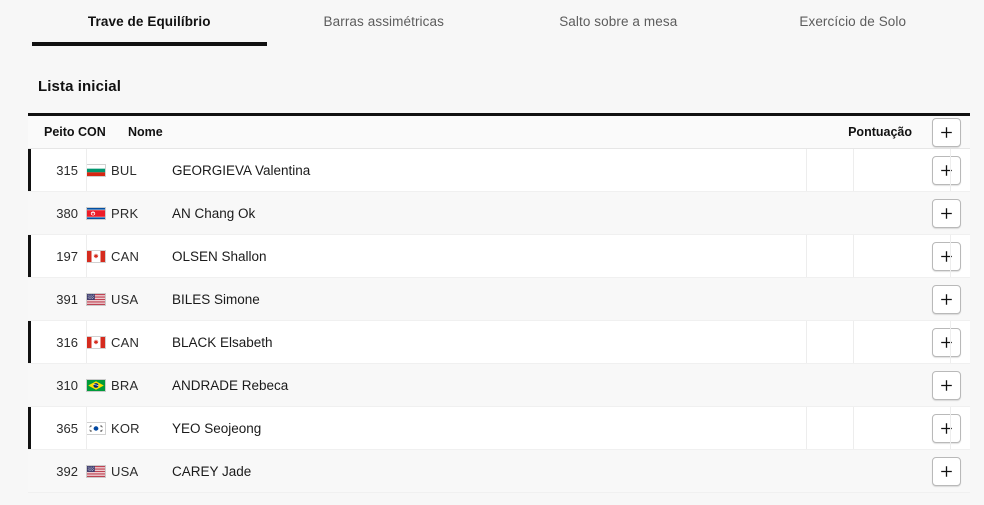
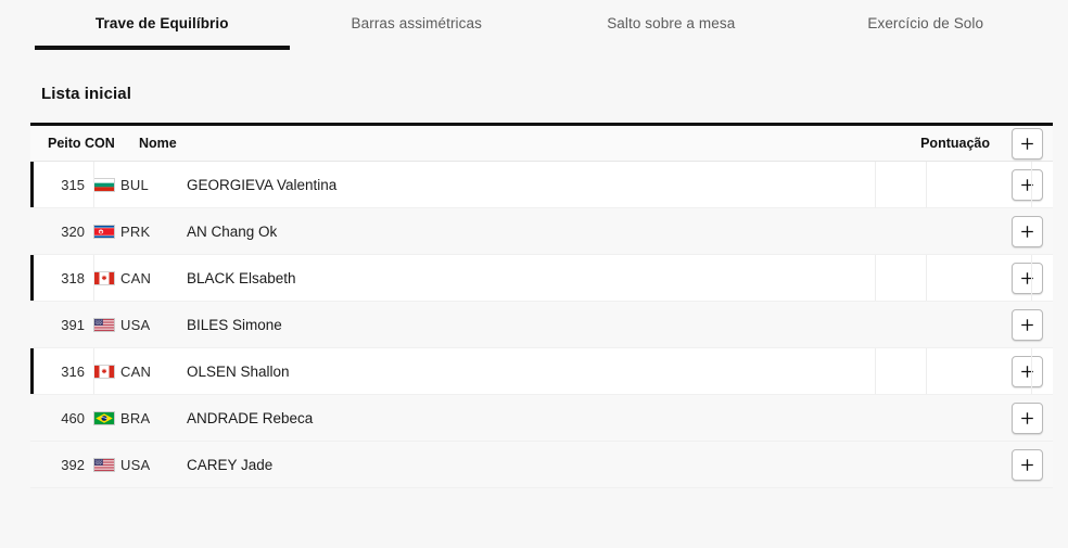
  Trave de Equilíbrio
  Barras assimétricas
  Salto sobre a mesa
  Exercício de Solo
  Lista inicial
  Peito CON
  Nome
  Pontuação
  315
  BUL
  GEORGIEVA Valentina
- 380
+ 320
  PRK
  AN Chang Ok
- 197
+ 318
  CAN
- OLSEN Shallon
+ BLACK Elsabeth
  391
  USA
  BILES Simone
  316
  CAN
- BLACK Elsabeth
+ OLSEN Shallon
- 310
+ 460
  BRA
  ANDRADE Rebeca
- 365
- KOR
- YEO Seojeong
  392
  USA
  CAREY Jade
